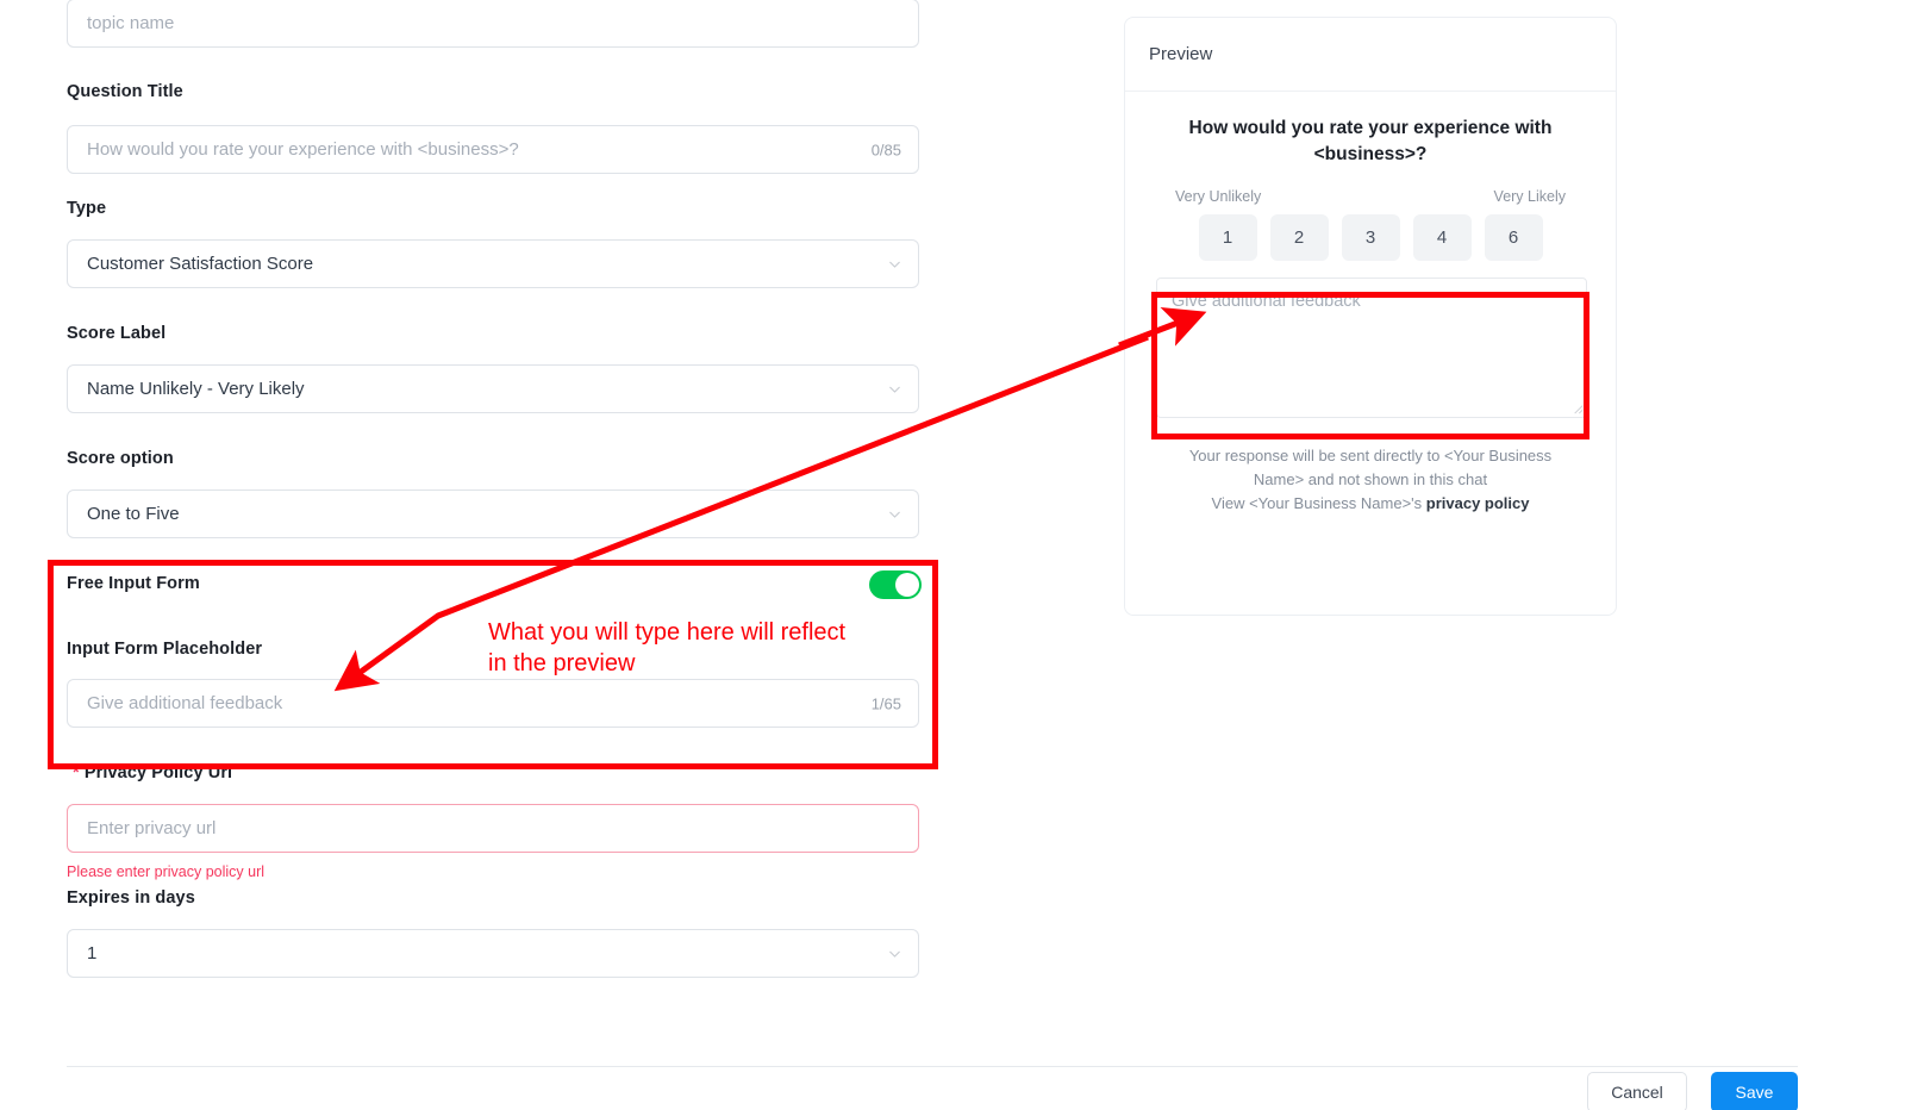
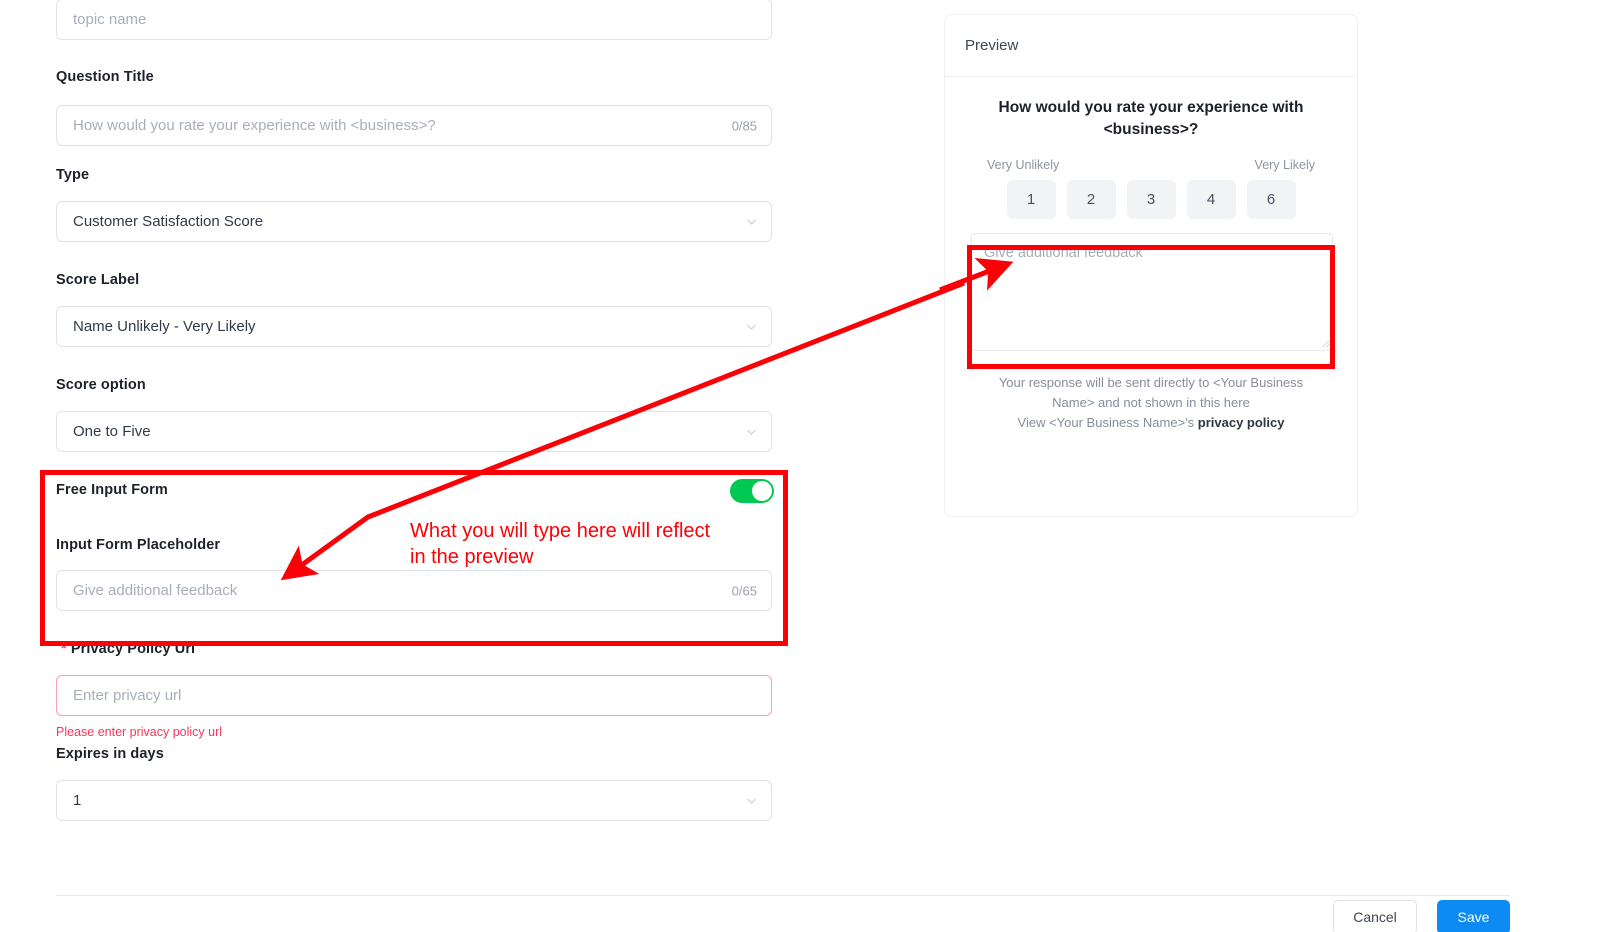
  topic name
  Question Title
  How would you rate your experience with <business>?
  0/85
  Type
  Customer Satisfaction Score
  Score Label
  Name Unlikely - Very Likely
  Score option
  One to Five
  Free Input Form
  Input Form Placeholder
  Give additional feedback
- 1/65
+ 0/65
  Privacy Policy Url
  Enter privacy url
  Please enter privacy policy url
  Expires in days
  1
  Preview
  How would you rate your experience with <business>?
  Very Unlikely
  Very Likely
  1
  2
  3
  4
  6
  Give additional feedback
  Your response will be sent directly to <Your Business
- Name> and not shown in this chat
+ Name> and not shown in this here
  View <Your Business Name>'s privacy policy
  Cancel
  Save
  What you will type here will reflect
  in the preview
